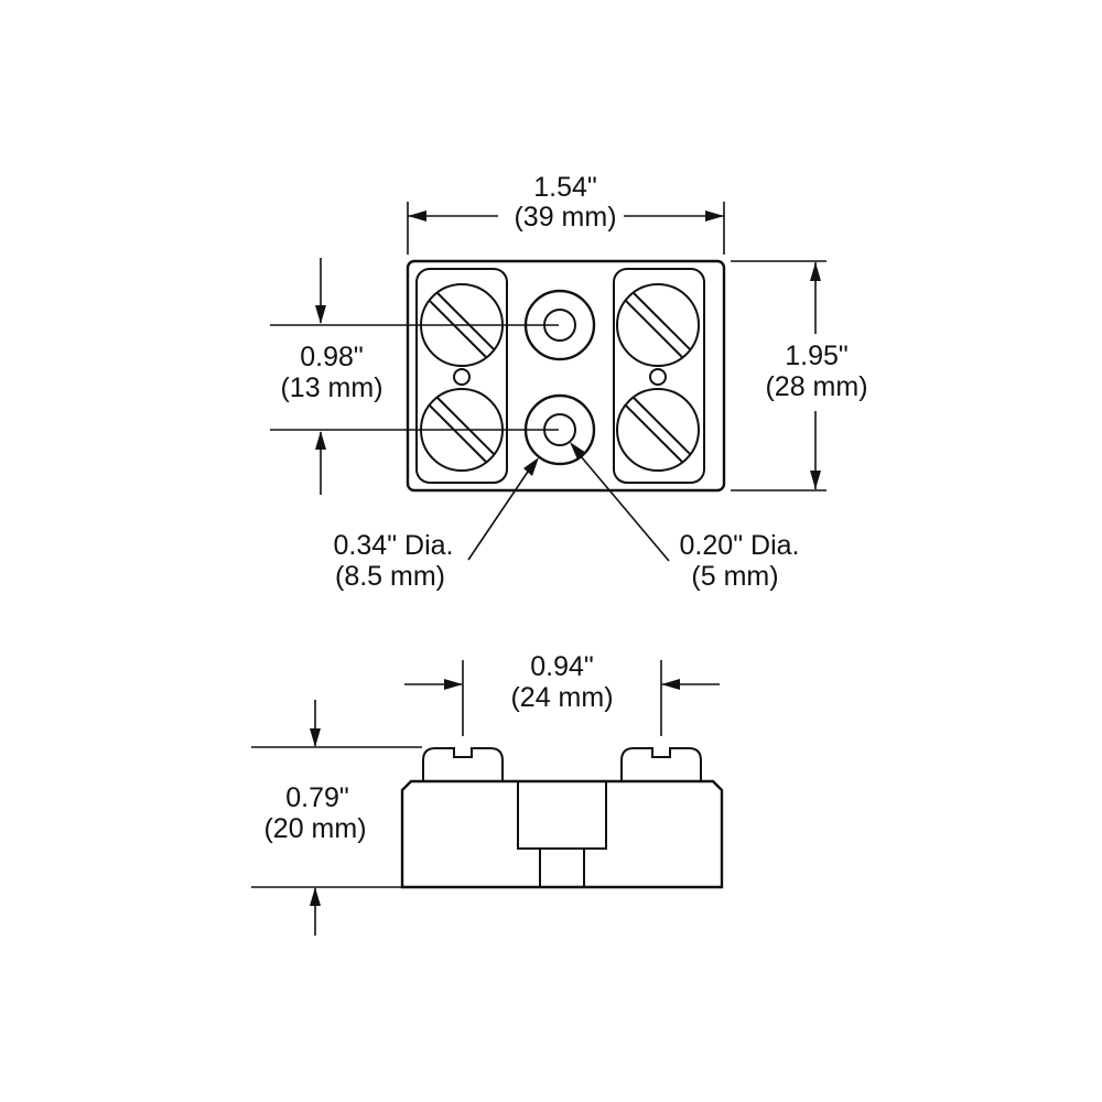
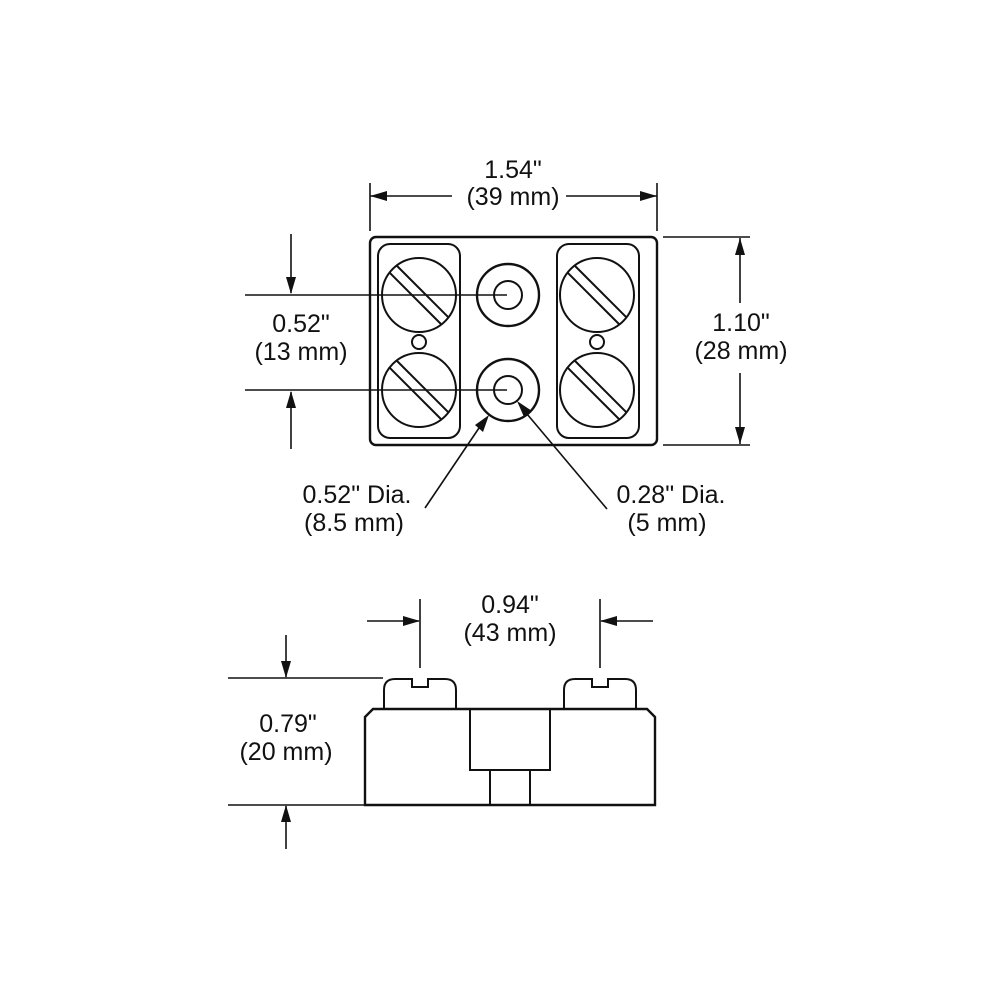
  1.54"
  (39 mm)
- 1.95"
+ 1.10"
  (28 mm)
- 0.98"
+ 0.52"
  (13 mm)
- 0.34" Dia.
+ 0.52" Dia.
  (8.5 mm)
- 0.20" Dia.
+ 0.28" Dia.
  (5 mm)
  0.94"
- (24 mm)
+ (43 mm)
  0.79"
  (20 mm)
